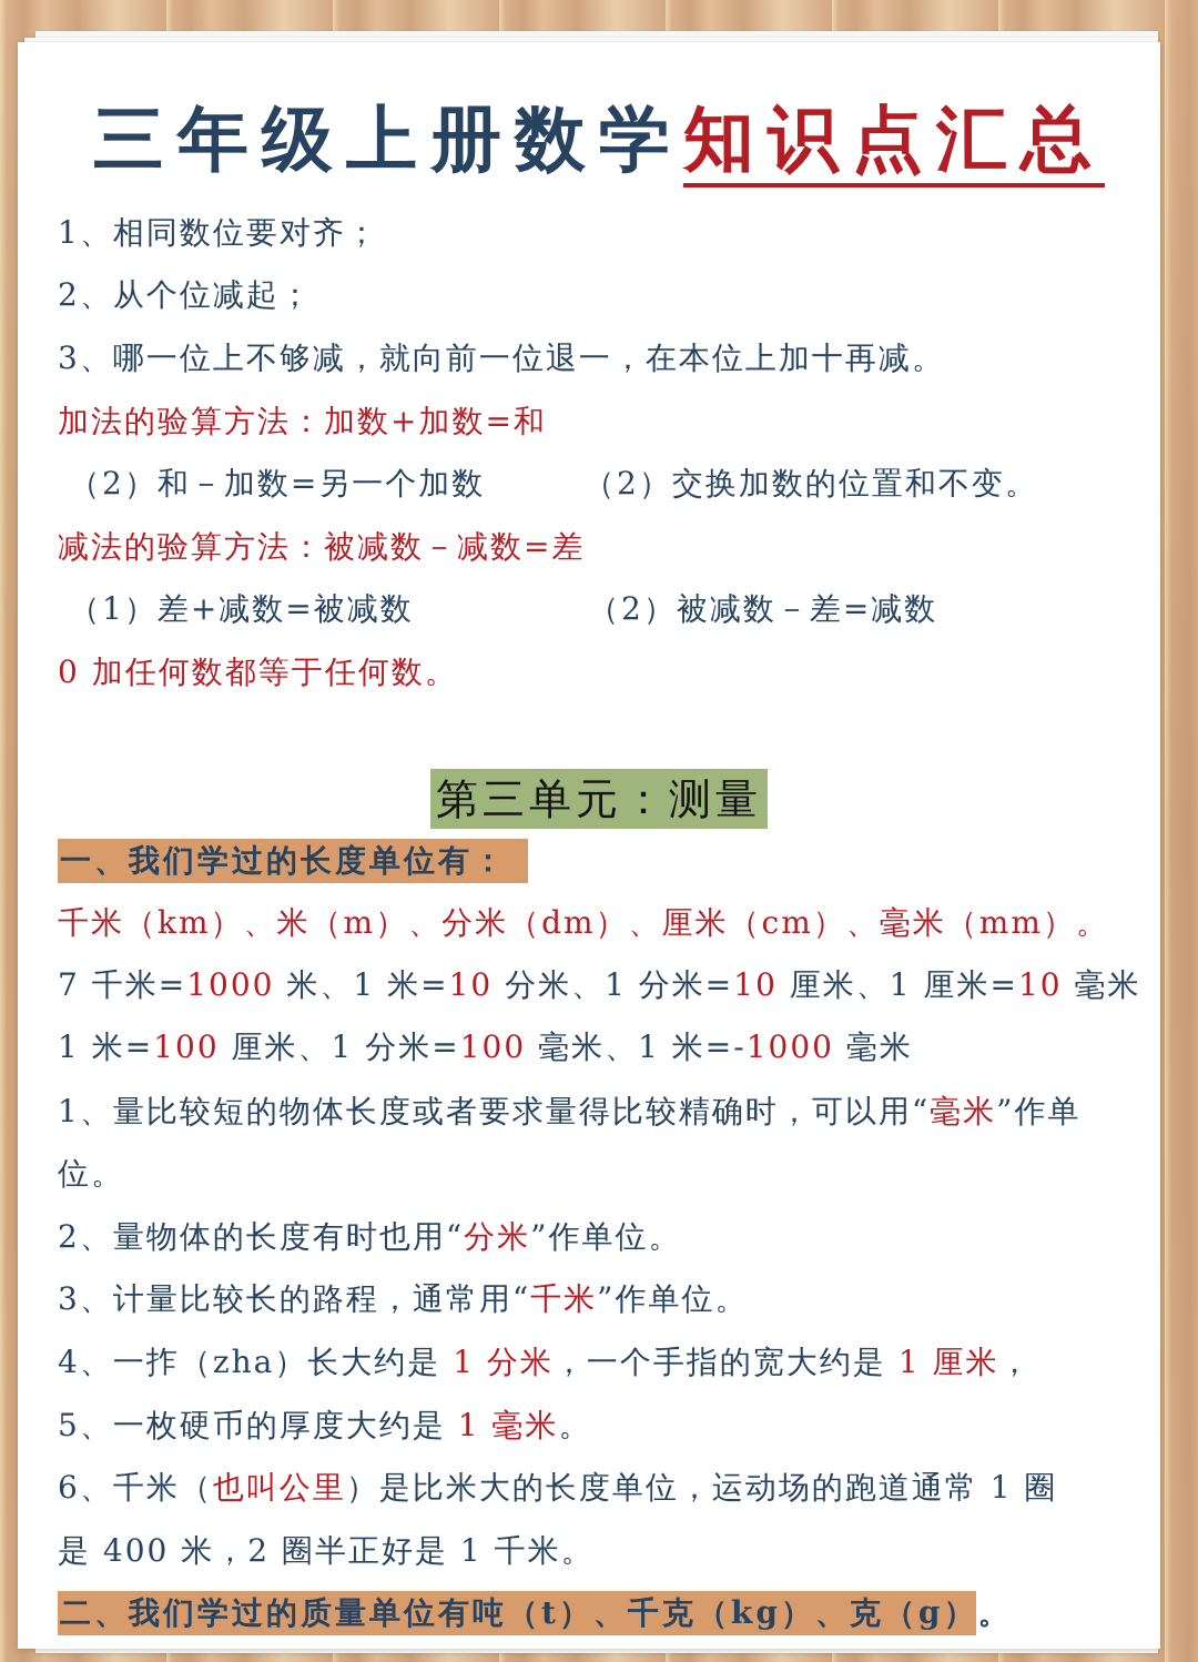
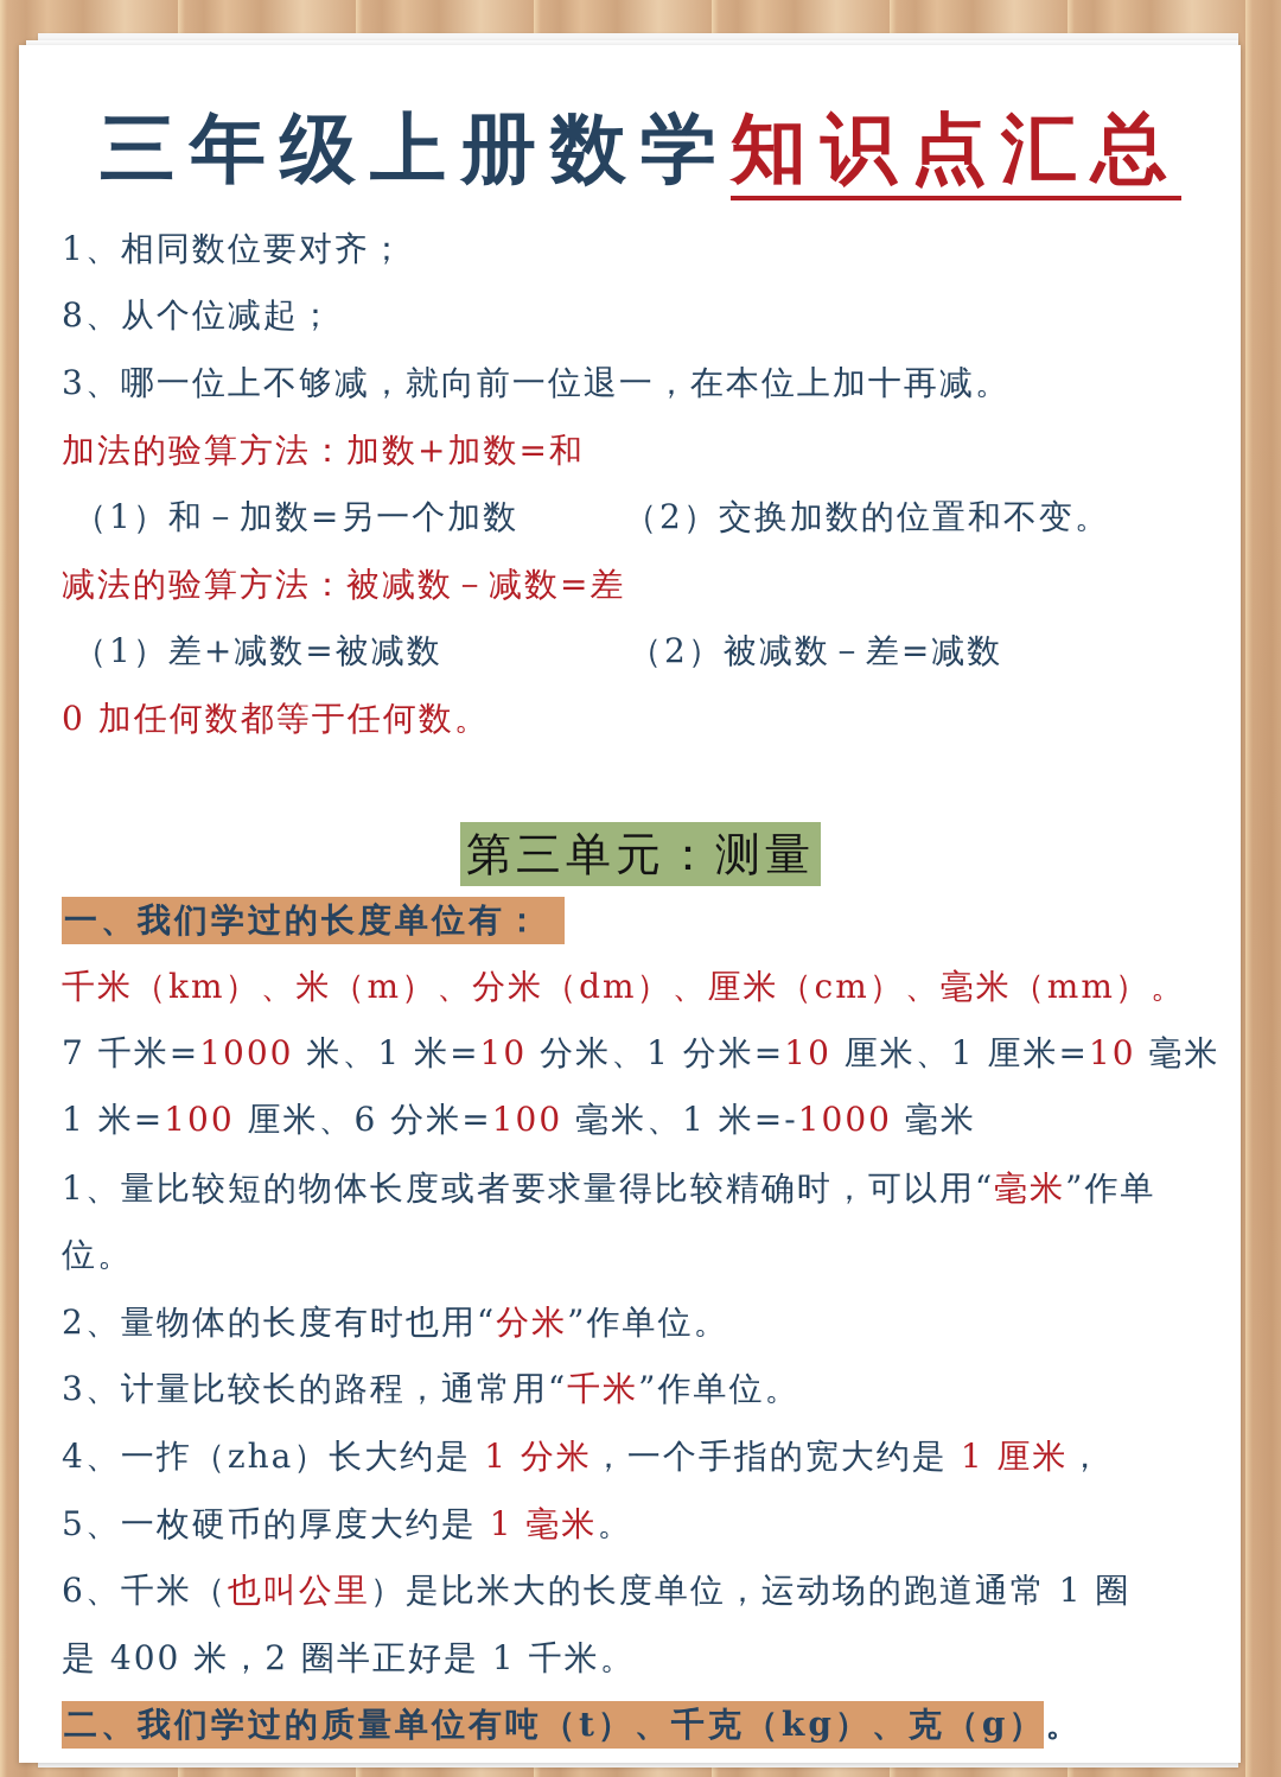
  三年级上册数学知识点汇总
  1、相同数位要对齐；
- 2、从个位减起；
+ 8、从个位减起；
  3、哪一位上不够减，就向前一位退一，在本位上加十再减。
  加法的验算方法：加数+加数=和
- （2）和－加数=另一个加数
+ （1）和－加数=另一个加数
  （2）交换加数的位置和不变。
  减法的验算方法：被减数－减数=差
  （1）差+减数=被减数
  （2）被减数－差=减数
  0 加任何数都等于任何数。
  第三单元：测量
  一、我们学过的长度单位有：
  千米（km）、米（m）、分米（dm）、厘米（cm）、毫米（mm）。
  7 千米=1000 米、1 米=10 分米、1 分米=10 厘米、1 厘米=10 毫米
- 1 米=100 厘米、1 分米=100 毫米、1 米=-1000 毫米
+ 1 米=100 厘米、6 分米=100 毫米、1 米=-1000 毫米
  1、量比较短的物体长度或者要求量得比较精确时，可以用“毫米”作单
  位。
  2、量物体的长度有时也用“分米”作单位。
  3、计量比较长的路程，通常用“千米”作单位。
  4、一拃（zha）长大约是 1 分米，一个手指的宽大约是 1 厘米，
  5、一枚硬币的厚度大约是 1 毫米。
  6、千米（也叫公里）是比米大的长度单位，运动场的跑道通常 1 圈
  是 400 米，2 圈半正好是 1 千米。
  二、我们学过的质量单位有吨（t）、千克（kg）、克（g）。
